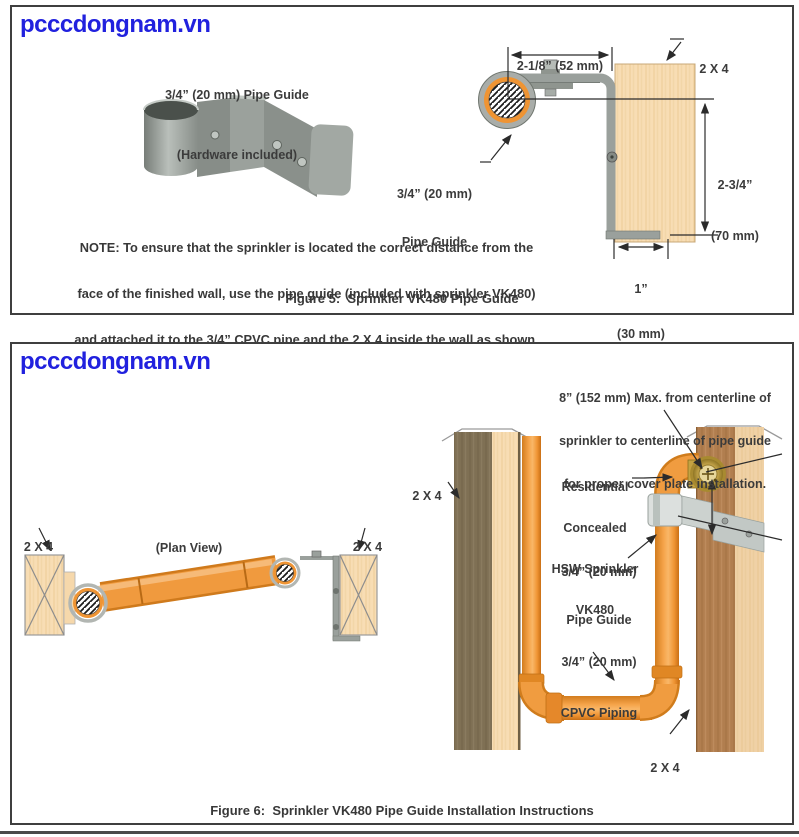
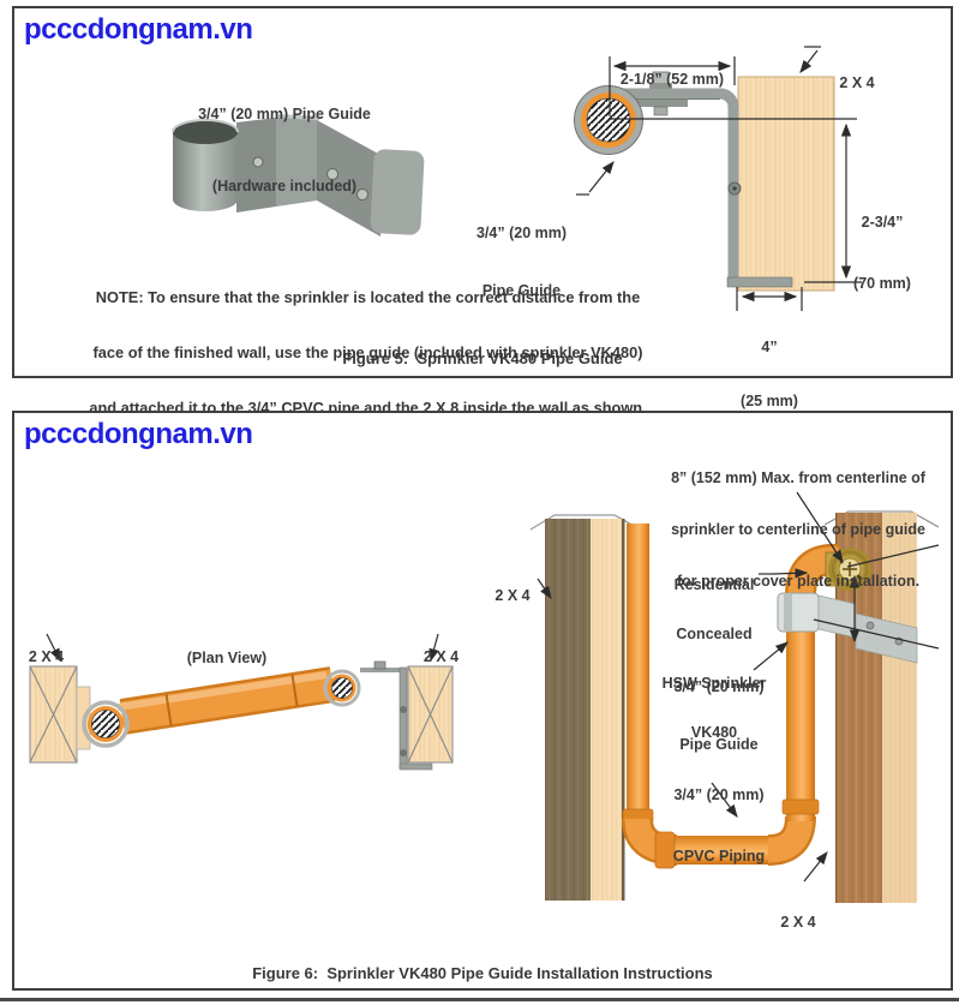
  pcccdongnam.vn
  3/4” (20 mm) Pipe Guide
  (Hardware included)
  2-1/8” (52 mm)
  2 X 4
  2-3/4”
  (70 mm)
  3/4” (20 mm)
  Pipe Guide
- 1”
+ 4”
- (30 mm)
+ (25 mm)
  NOTE: To ensure that the sprinkler is located the correct distance from the
  face of the finished wall, use the pipe guide (included with sprinkler VK480)
- and attached it to the 3/4” CPVC pipe and the 2 X 4 inside the wall as shown.
+ and attached it to the 3/4” CPVC pipe and the 2 X 8 inside the wall as shown.
  Figure 5: Sprinkler VK480 Pipe Guide
  pcccdongnam.vn
  8” (152 mm) Max. from centerline of
  sprinkler to centerline of pipe guide
  for proper cover plate installation.
  (Plan View)
  2 X 4
  2 X 4
  2 X 4
  Residential
  Concealed
  HSW Sprinkler
  VK480
  3/4” (20 mm)
  Pipe Guide
  3/4” (20 mm)
  CPVC Piping
  2 X 4
  Figure 6: Sprinkler VK480 Pipe Guide Installation Instructions
